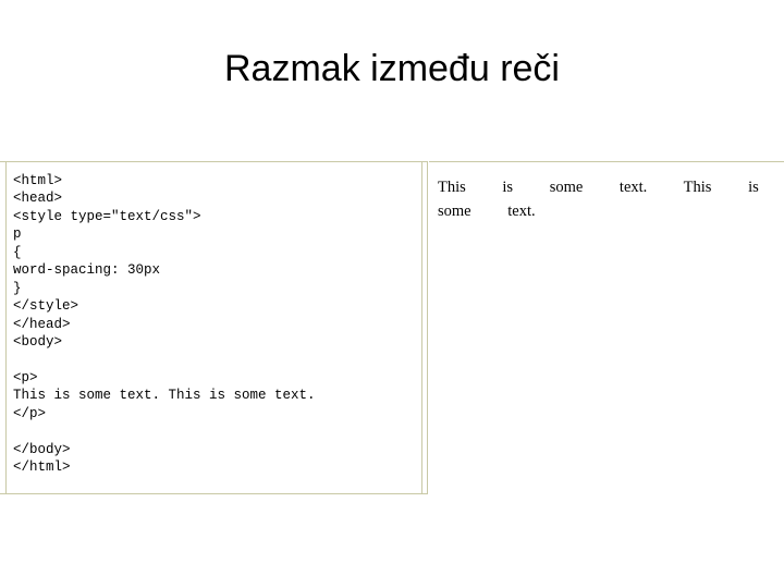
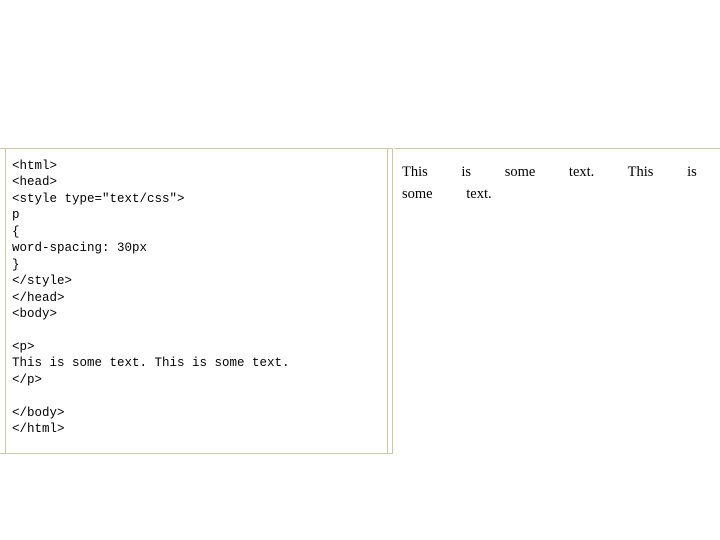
- Razmak između reči
  <html>
  <head>
  <style type="text/css">
  p
  {
  word-spacing: 30px
  }
  </style>
  </head>
  <body>
  <p>
  This is some text. This is some text.
  </p>
  </body>
  </html>
  This is some text. This is some text.
